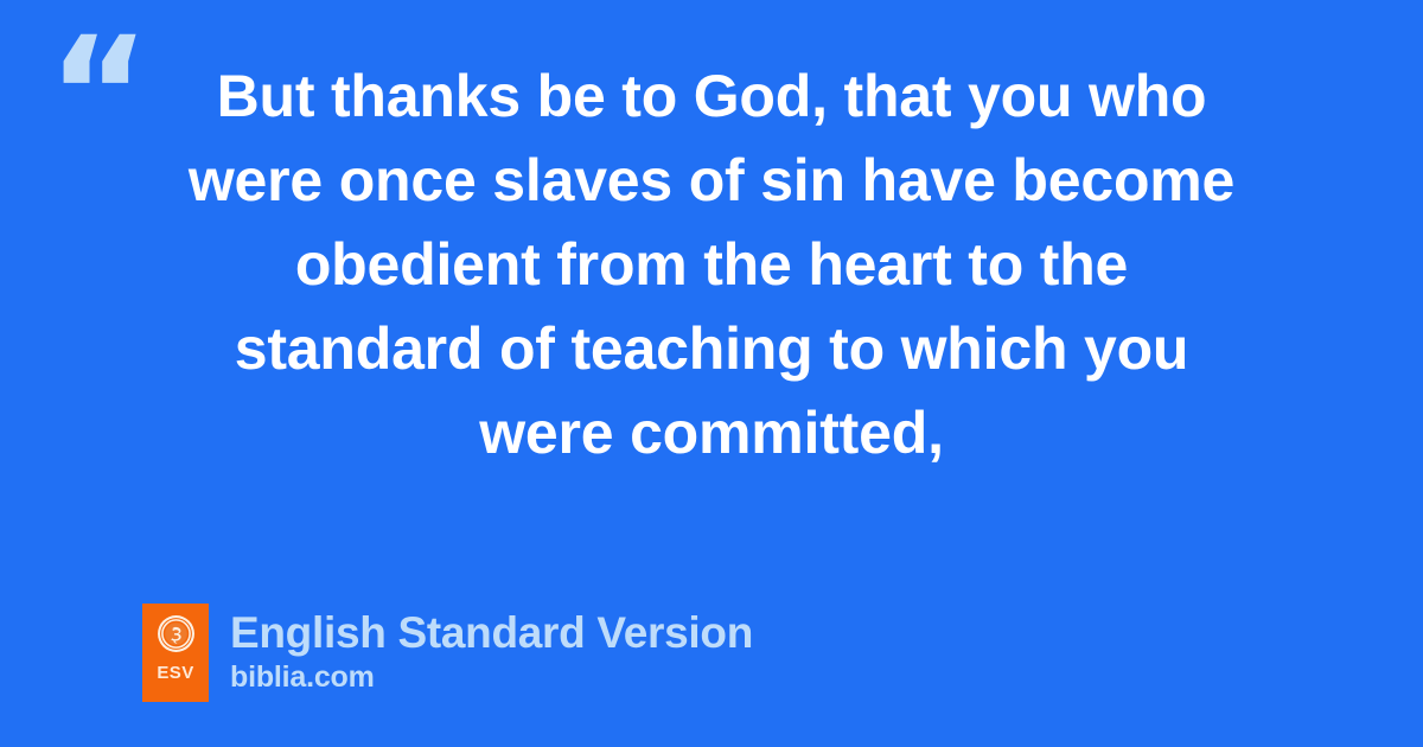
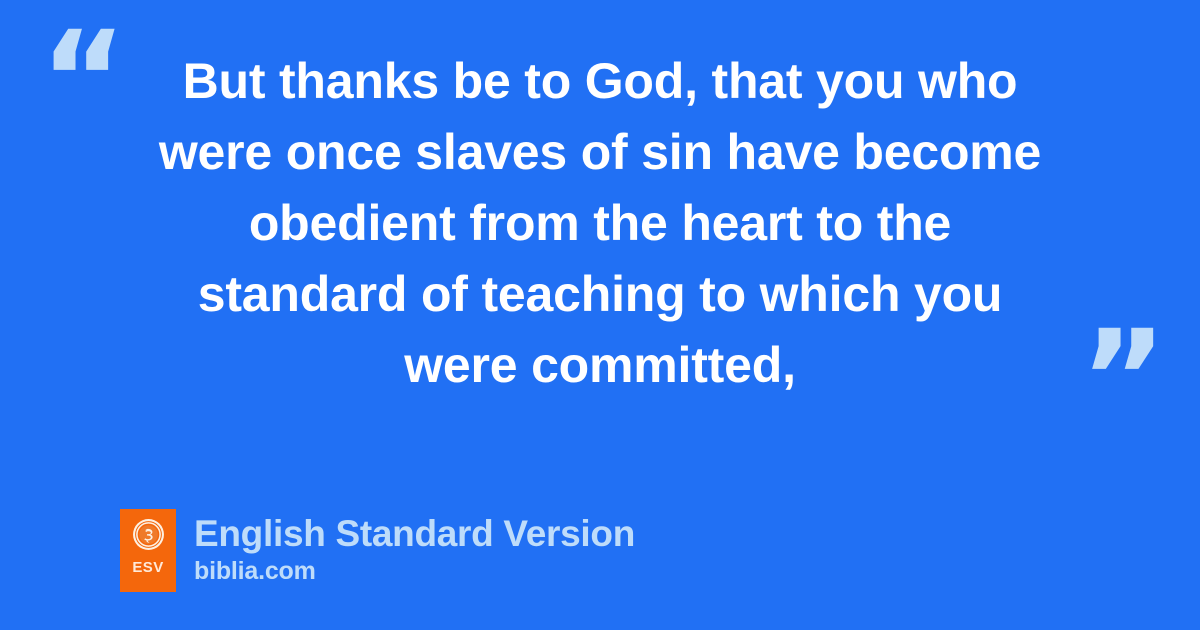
  “
  But thanks be to God, that you who
  were once slaves of sin have become
  obedient from the heart to the
  standard of teaching to which you
  were committed,
+ ”
  ESV
  English Standard Version
  biblia.com
